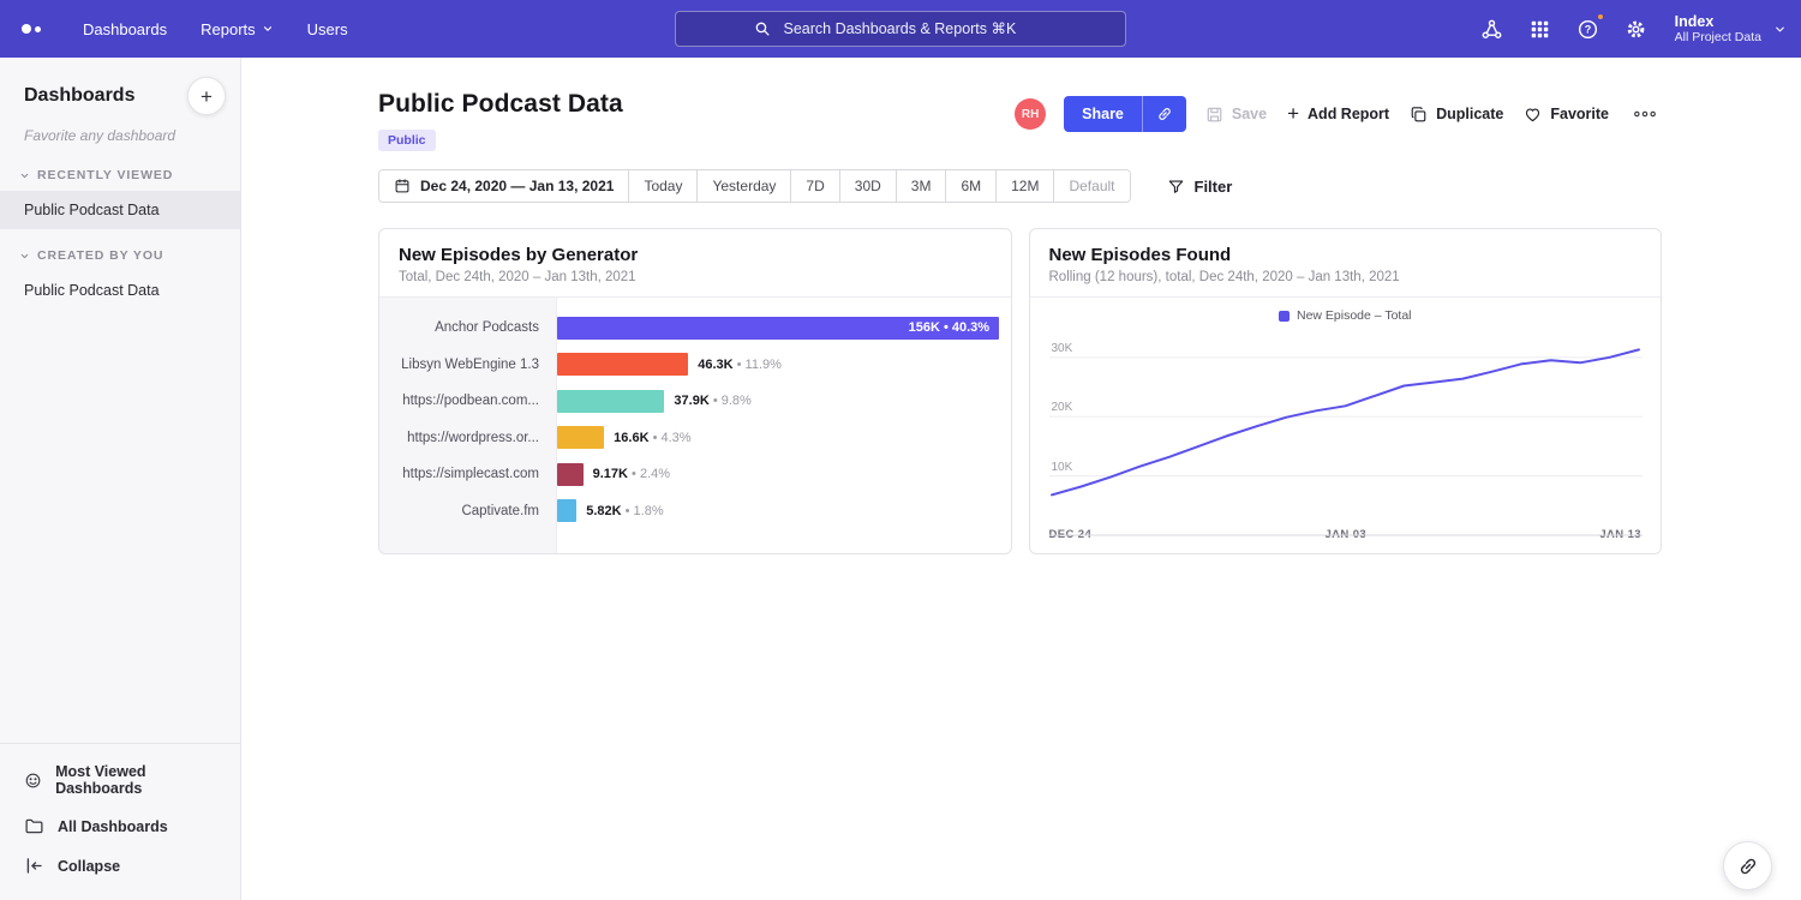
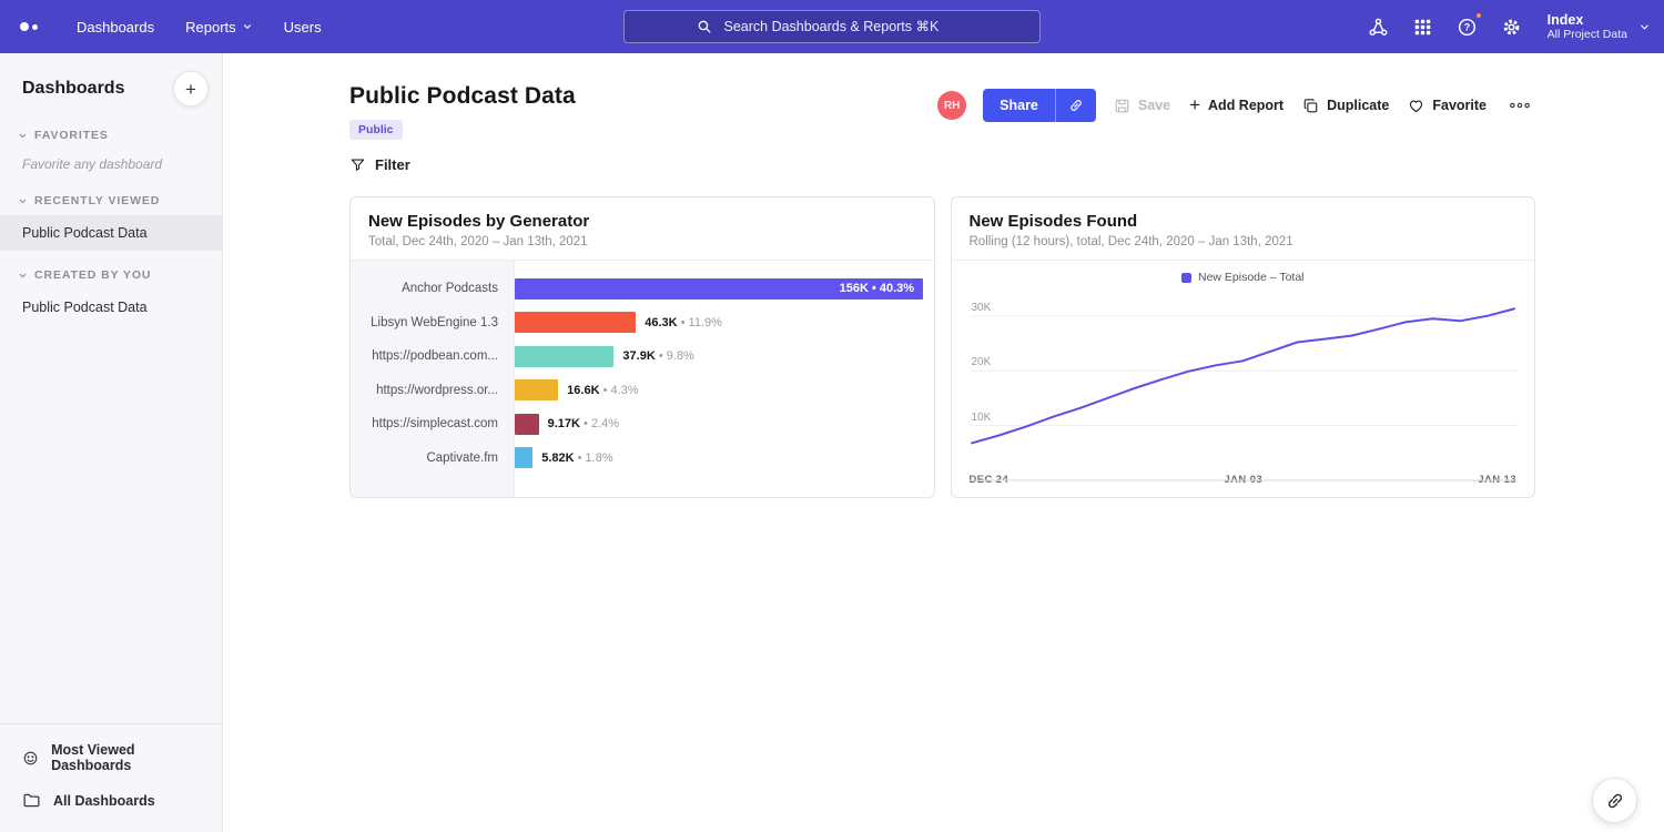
  Dashboards
  Reports
  Users
  Search Dashboards & Reports ⌘K
  ?
  Index
  All Project Data
  Dashboards
  +
+ FAVORITES
  Favorite any dashboard
  RECENTLY VIEWED
  Public Podcast Data
  CREATED BY YOU
  Public Podcast Data
  Most Viewed Dashboards
  All Dashboards
- Collapse
  Public Podcast Data
  Public
  RH
  Share
  Save
  +
  Add Report
  Duplicate
  Favorite
- Dec 24, 2020 — Jan 13, 2021
- Today
- Yesterday
- 7D
- 30D
- 3M
- 6M
- 12M
- Default
  Filter
  New Episodes by Generator
  Total, Dec 24th, 2020 – Jan 13th, 2021
  Anchor Podcasts
  Libsyn WebEngine 1.3
  https://podbean.com...
  https://wordpress.or...
  https://simplecast.com
  Captivate.fm
  156K • 40.3%
  46.3K • 11.9%
  37.9K • 9.8%
  16.6K • 4.3%
  9.17K • 2.4%
  5.82K • 1.8%
  New Episodes Found
  Rolling (12 hours), total, Dec 24th, 2020 – Jan 13th, 2021
  New Episode – Total
  10K
  20K
  30K
